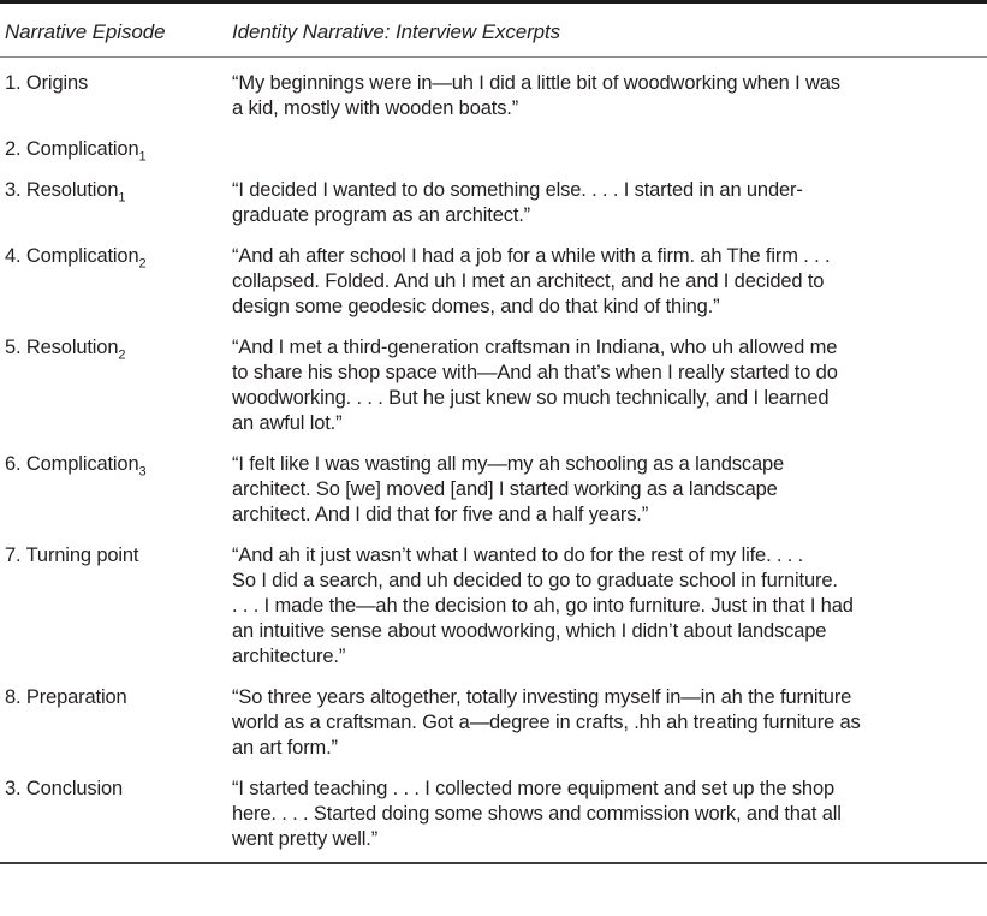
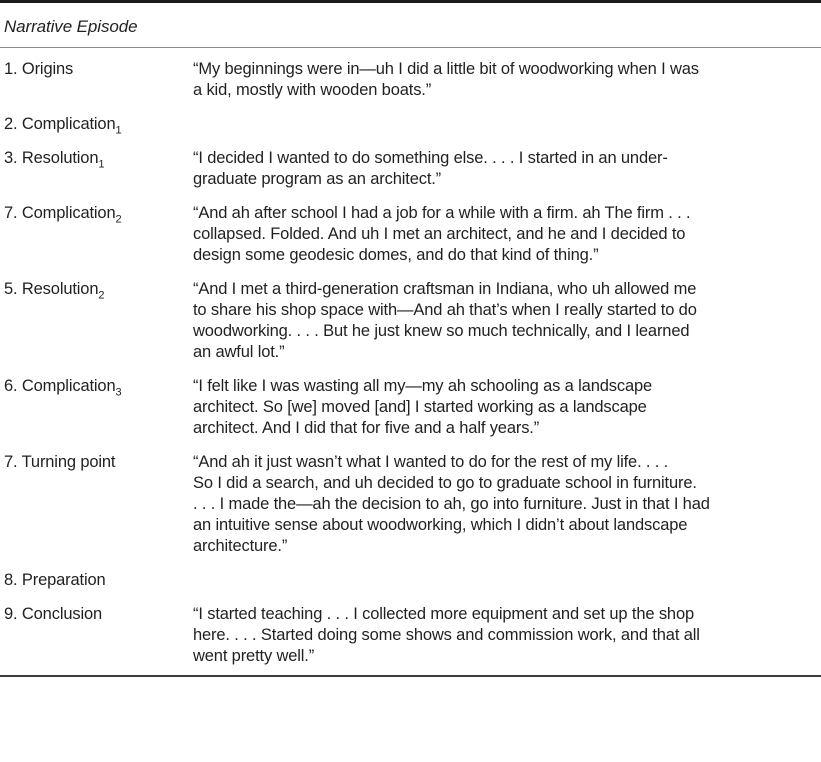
  Narrative Episode
- Identity Narrative: Interview Excerpts
  1. Origins
  “My beginnings were in—uh I did a little bit of woodworking when I was
  a kid, mostly with wooden boats.”
  2. Complication1
  3. Resolution1
  “I decided I wanted to do something else. . . . I started in an under-
  graduate program as an architect.”
- 4. Complication2
+ 7. Complication2
  “And ah after school I had a job for a while with a firm. ah The firm . . .
  collapsed. Folded. And uh I met an architect, and he and I decided to
  design some geodesic domes, and do that kind of thing.”
  5. Resolution2
  “And I met a third-generation craftsman in Indiana, who uh allowed me
  to share his shop space with—And ah that’s when I really started to do
  woodworking. . . . But he just knew so much technically, and I learned
  an awful lot.”
  6. Complication3
  “I felt like I was wasting all my—my ah schooling as a landscape
  architect. So [we] moved [and] I started working as a landscape
  architect. And I did that for five and a half years.”
  7. Turning point
  “And ah it just wasn’t what I wanted to do for the rest of my life. . . .
  So I did a search, and uh decided to go to graduate school in furniture.
  . . . I made the—ah the decision to ah, go into furniture. Just in that I had
  an intuitive sense about woodworking, which I didn’t about landscape
  architecture.”
  8. Preparation
- “So three years altogether, totally investing myself in—in ah the furniture
- world as a craftsman. Got a—degree in crafts, .hh ah treating furniture as
- an art form.”
- 3. Conclusion
+ 9. Conclusion
  “I started teaching . . . I collected more equipment and set up the shop
  here. . . . Started doing some shows and commission work, and that all
  went pretty well.”
